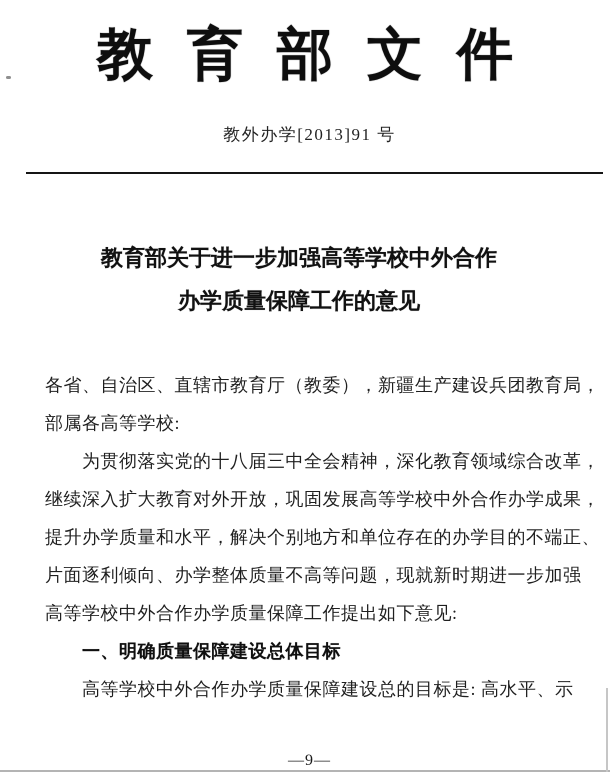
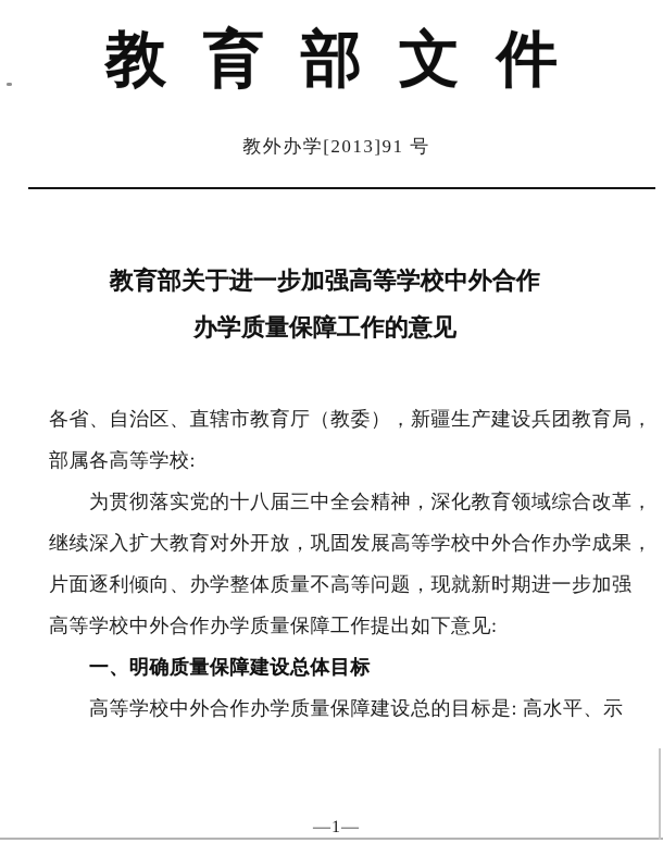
  教育部文件
  教外办学[2013]91 号
  教育部关于进一步加强高等学校中外合作
  办学质量保障工作的意见
  各省、自治区、直辖市教育厅（教委），新疆生产建设兵团教育局，
  部属各高等学校:
  为贯彻落实党的十八届三中全会精神，深化教育领域综合改革，
  继续深入扩大教育对外开放，巩固发展高等学校中外合作办学成果，
- 提升办学质量和水平，解决个别地方和单位存在的办学目的不端正、
  片面逐利倾向、办学整体质量不高等问题，现就新时期进一步加强
  高等学校中外合作办学质量保障工作提出如下意见:
  一、明确质量保障建设总体目标
  高等学校中外合作办学质量保障建设总的目标是: 高水平、示
- —9—
+ —1—
